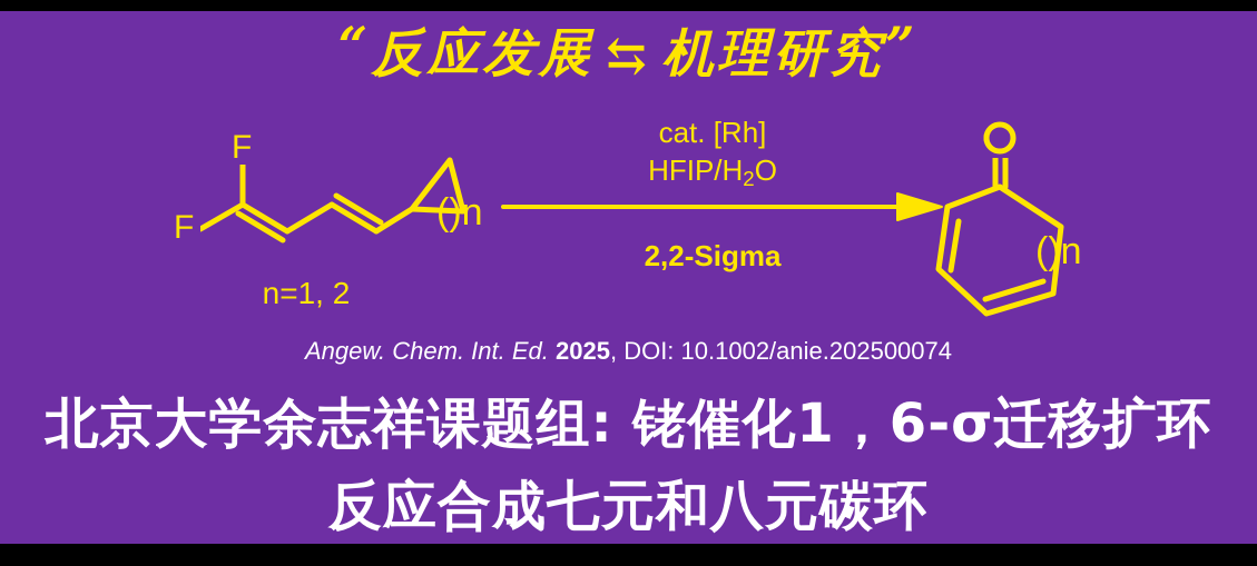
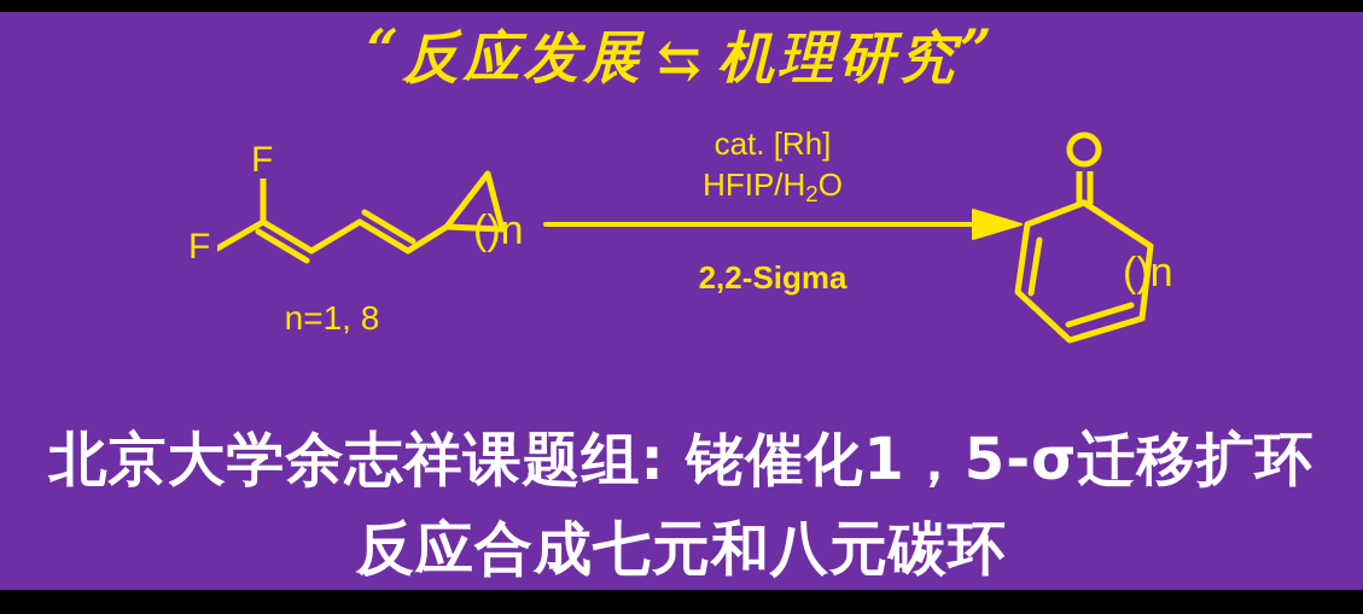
  “反应发展 ⇆ 机理研究”
  F
  F
  ()n
  ()n
- n=1, 2
+ n=1, 8
  cat. [Rh]
  HFIP/H2O
  2,2-Sigma
- Angew. Chem. Int. Ed. 2025, DOI: 10.1002/anie.202500074
- 北京大学余志祥课题组: 铑催化1，6-σ迁移扩环
+ 北京大学余志祥课题组: 铑催化1，5-σ迁移扩环
  反应合成七元和八元碳环
